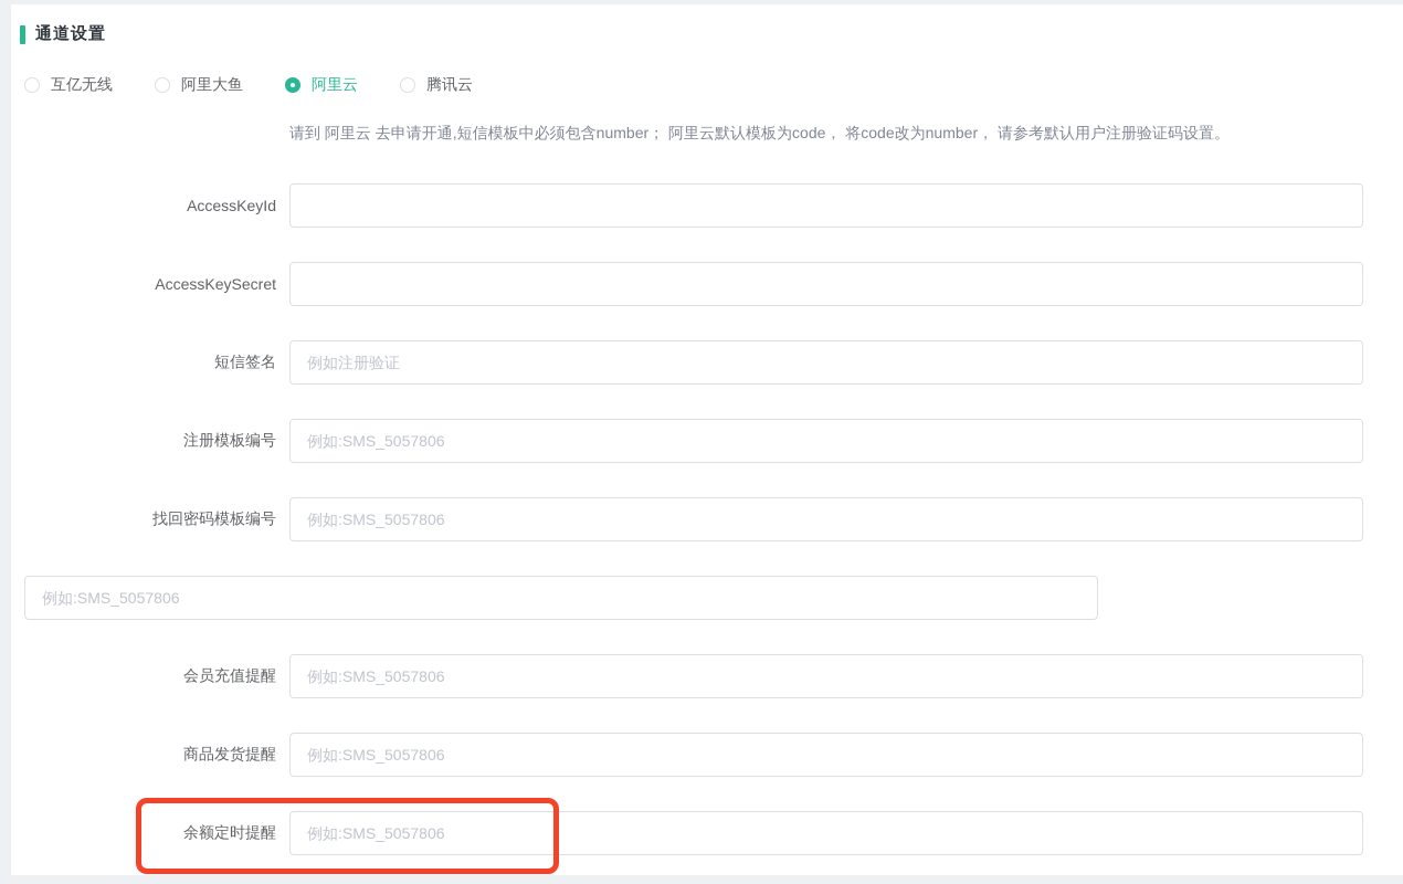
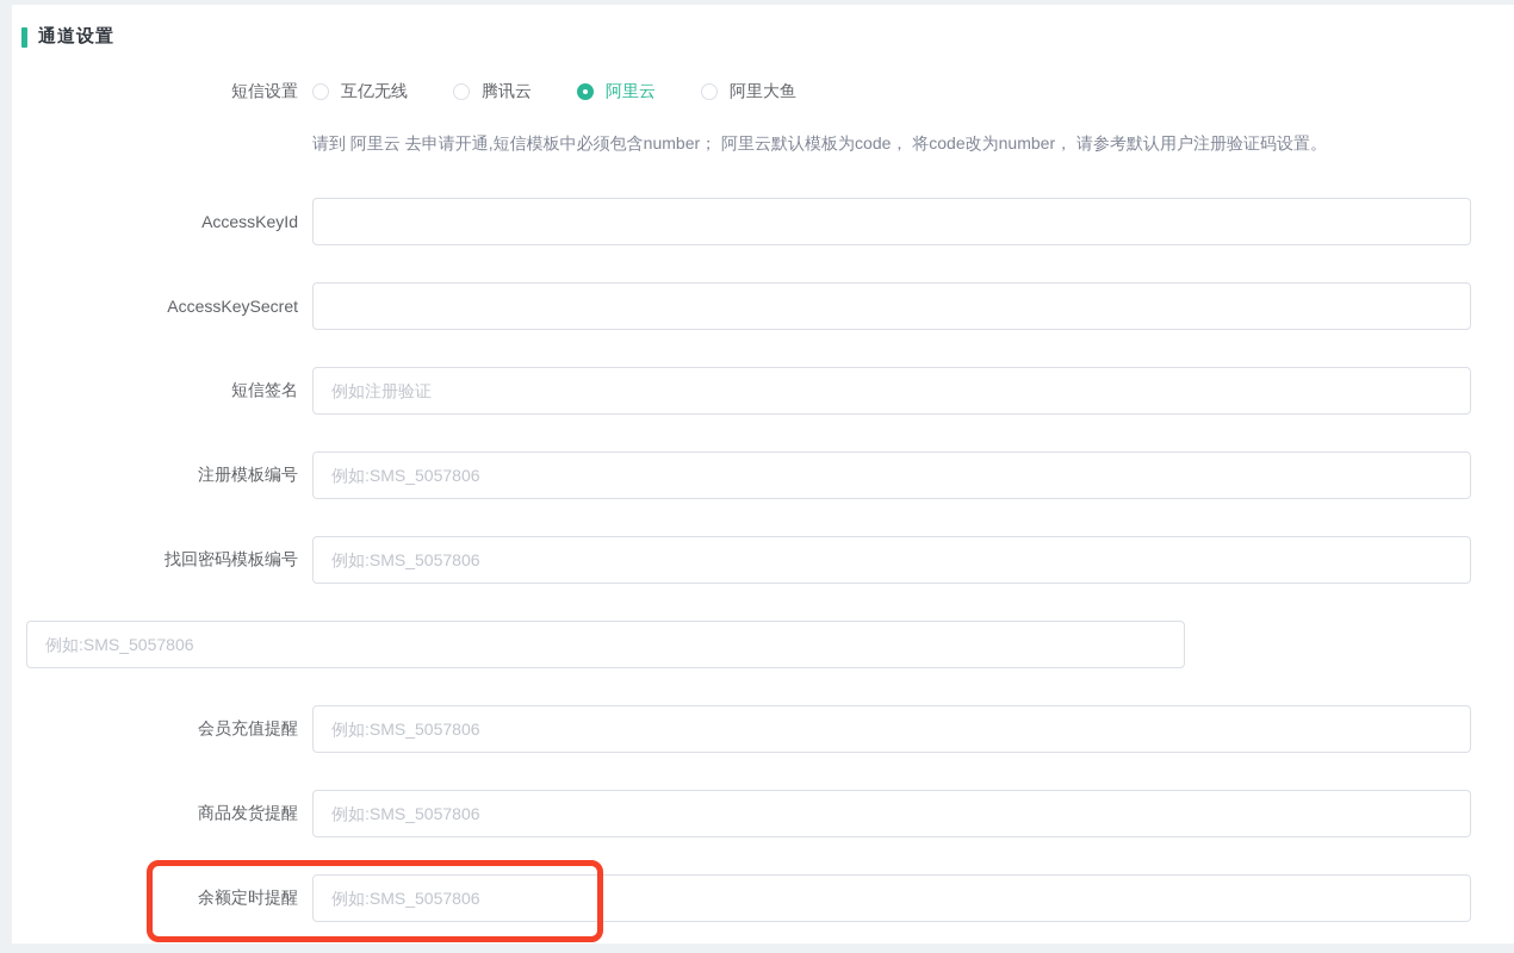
  通道设置
+ 短信设置
  互亿无线
- 阿里大鱼
+ 腾讯云
  阿里云
- 腾讯云
+ 阿里大鱼
  请到 阿里云 去申请开通,短信模板中必须包含number； 阿里云默认模板为code， 将code改为number， 请参考默认用户注册验证码设置。
  AccessKeyId
  AccessKeySecret
  短信签名
  例如注册验证
  注册模板编号
  例如:SMS_5057806
  找回密码模板编号
  例如:SMS_5057806
  例如:SMS_5057806
  会员充值提醒
  例如:SMS_5057806
  商品发货提醒
  例如:SMS_5057806
  余额定时提醒
  例如:SMS_5057806
